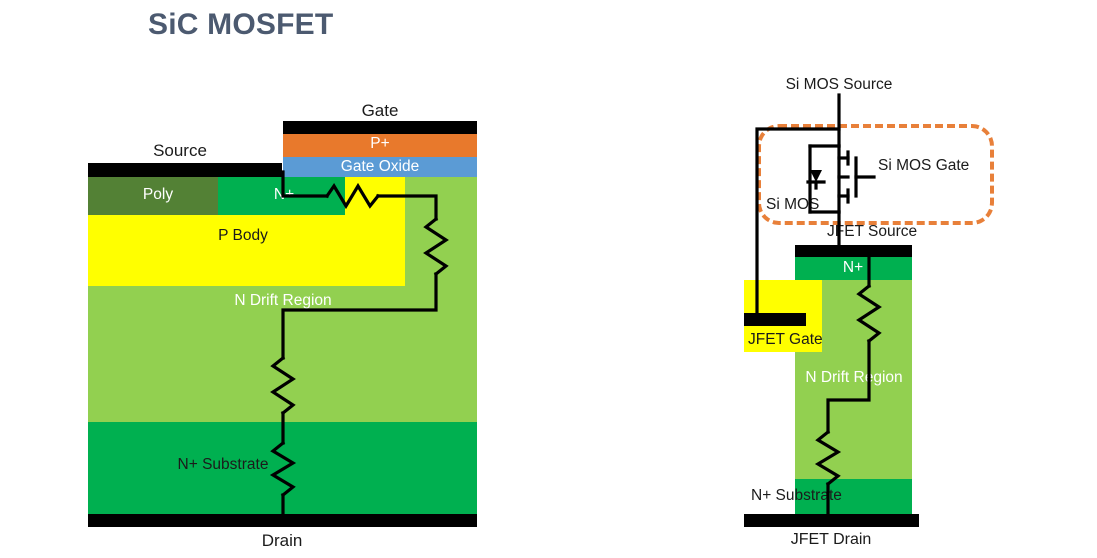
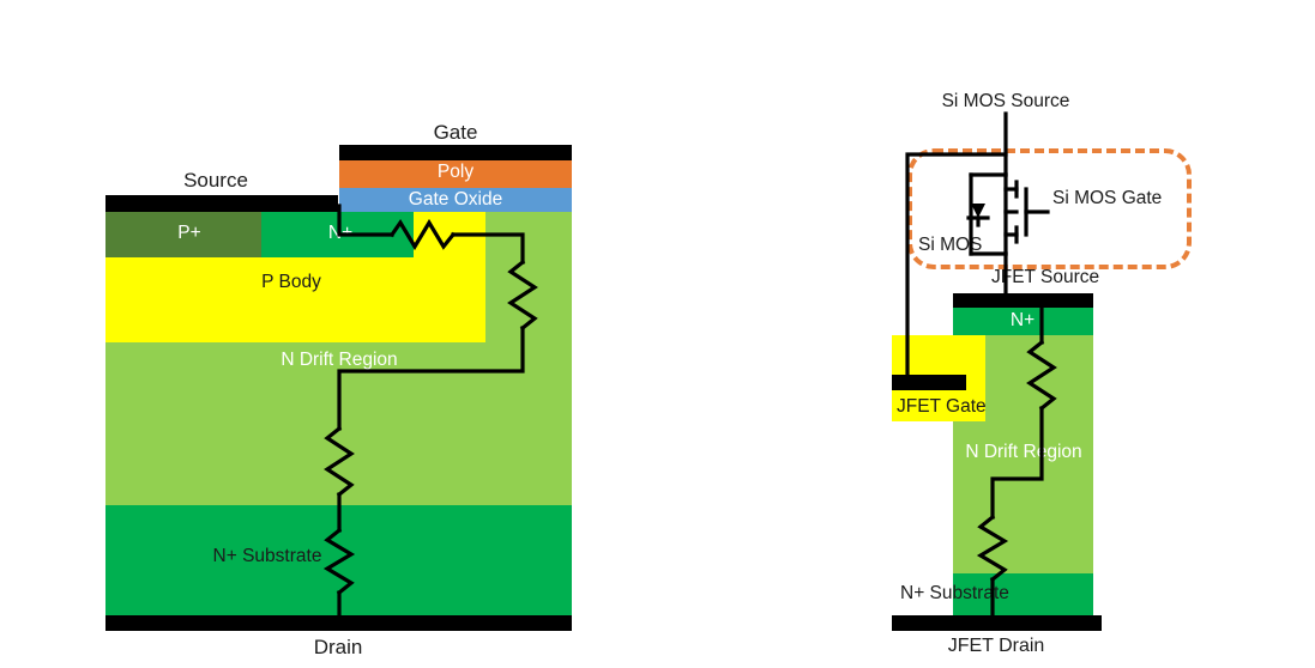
- SiC MOSFET
  Gate
  Source
- P+
+ Poly
  Gate Oxide
  N Drift Region
  P Body
- Poly
+ P+
  N+ Substrate
  Drain
  Si MOS Source
  Si MOS Gate
  Si MOS
  JET Source
  N Drift Rgion
  N+
  JFET Gate
  N+ Substrate
  JFET Drain
